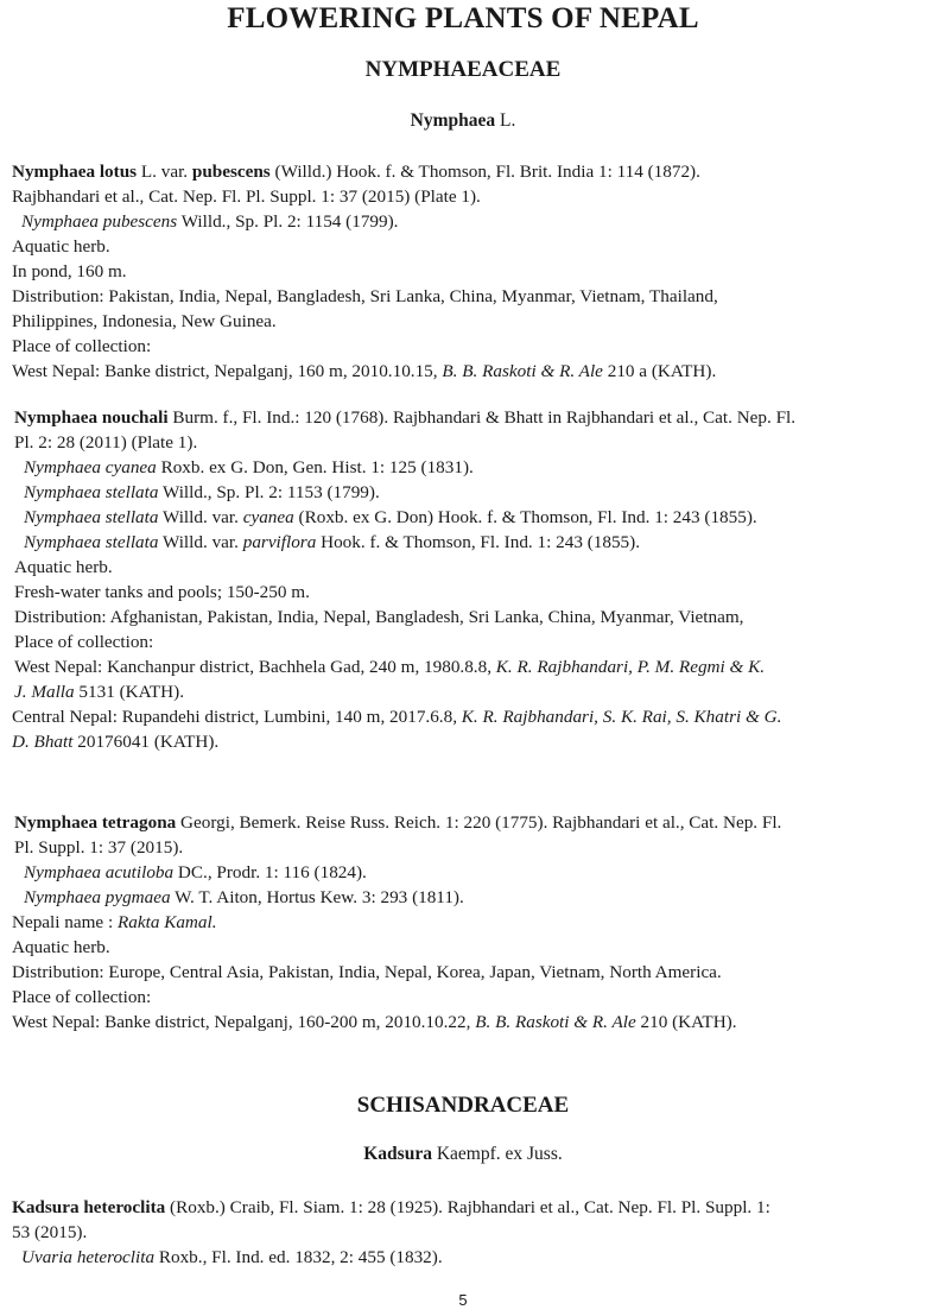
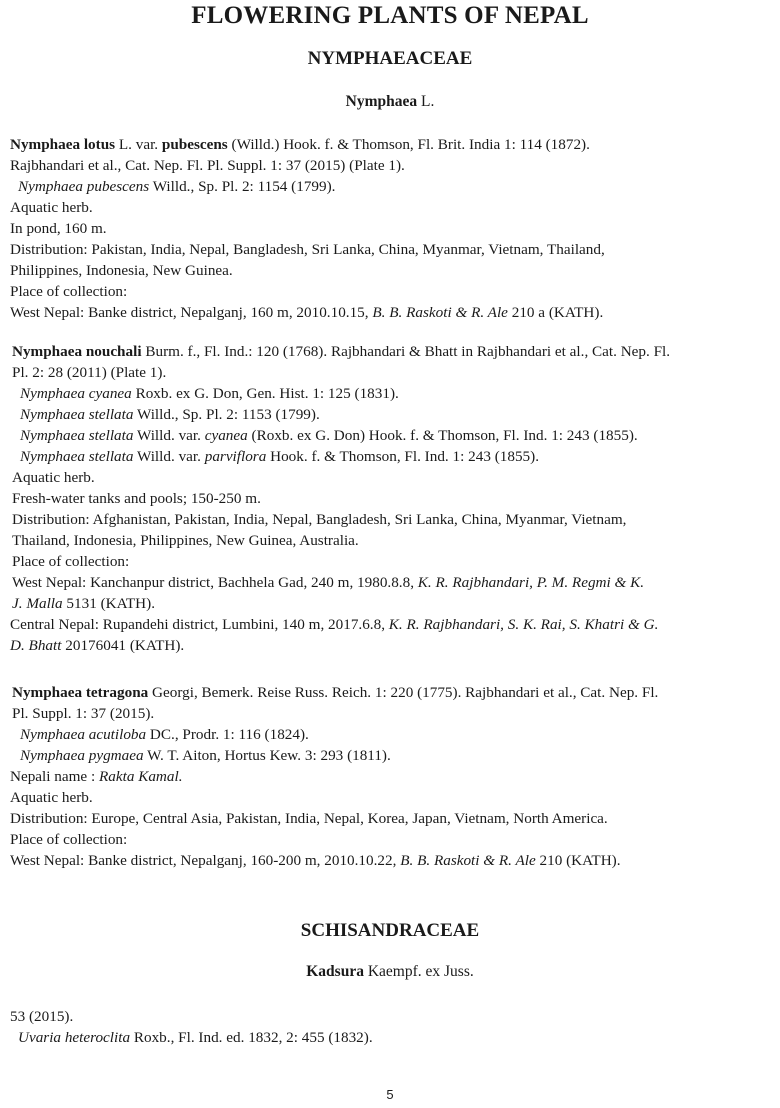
  FLOWERING PLANTS OF NEPAL
  NYMPHAEACEAE
  Nymphaea L.
  Nymphaea lotus L. var. pubescens (Willd.) Hook. f. & Thomson, Fl. Brit. India 1: 114 (1872).
  Rajbhandari et al., Cat. Nep. Fl. Pl. Suppl. 1: 37 (2015) (Plate 1).
  Nymphaea pubescens Willd., Sp. Pl. 2: 1154 (1799).
  Aquatic herb.
  In pond, 160 m.
  Distribution: Pakistan, India, Nepal, Bangladesh, Sri Lanka, China, Myanmar, Vietnam, Thailand,
  Philippines, Indonesia, New Guinea.
  Place of collection:
  West Nepal: Banke district, Nepalganj, 160 m, 2010.10.15, B. B. Raskoti & R. Ale 210 a (KATH).
  Nymphaea nouchali Burm. f., Fl. Ind.: 120 (1768). Rajbhandari & Bhatt in Rajbhandari et al., Cat. Nep. Fl.
  Pl. 2: 28 (2011) (Plate 1).
  Nymphaea cyanea Roxb. ex G. Don, Gen. Hist. 1: 125 (1831).
  Nymphaea stellata Willd., Sp. Pl. 2: 1153 (1799).
  Nymphaea stellata Willd. var. cyanea (Roxb. ex G. Don) Hook. f. & Thomson, Fl. Ind. 1: 243 (1855).
  Nymphaea stellata Willd. var. parviflora Hook. f. & Thomson, Fl. Ind. 1: 243 (1855).
  Aquatic herb.
  Fresh-water tanks and pools; 150-250 m.
  Distribution: Afghanistan, Pakistan, India, Nepal, Bangladesh, Sri Lanka, China, Myanmar, Vietnam,
+ Thailand, Indonesia, Philippines, New Guinea, Australia.
  Place of collection:
  West Nepal: Kanchanpur district, Bachhela Gad, 240 m, 1980.8.8, K. R. Rajbhandari, P. M. Regmi & K.
  J. Malla 5131 (KATH).
  Central Nepal: Rupandehi district, Lumbini, 140 m, 2017.6.8, K. R. Rajbhandari, S. K. Rai, S. Khatri & G.
  D. Bhatt 20176041 (KATH).
  Nymphaea tetragona Georgi, Bemerk. Reise Russ. Reich. 1: 220 (1775). Rajbhandari et al., Cat. Nep. Fl.
  Pl. Suppl. 1: 37 (2015).
  Nymphaea acutiloba DC., Prodr. 1: 116 (1824).
  Nymphaea pygmaea W. T. Aiton, Hortus Kew. 3: 293 (1811).
  Nepali name : Rakta Kamal.
  Aquatic herb.
  Distribution: Europe, Central Asia, Pakistan, India, Nepal, Korea, Japan, Vietnam, North America.
  Place of collection:
  West Nepal: Banke district, Nepalganj, 160-200 m, 2010.10.22, B. B. Raskoti & R. Ale 210 (KATH).
  SCHISANDRACEAE
  Kadsura Kaempf. ex Juss.
- Kadsura heteroclita (Roxb.) Craib, Fl. Siam. 1: 28 (1925). Rajbhandari et al., Cat. Nep. Fl. Pl. Suppl. 1:
  53 (2015).
  Uvaria heteroclita Roxb., Fl. Ind. ed. 1832, 2: 455 (1832).
  5
